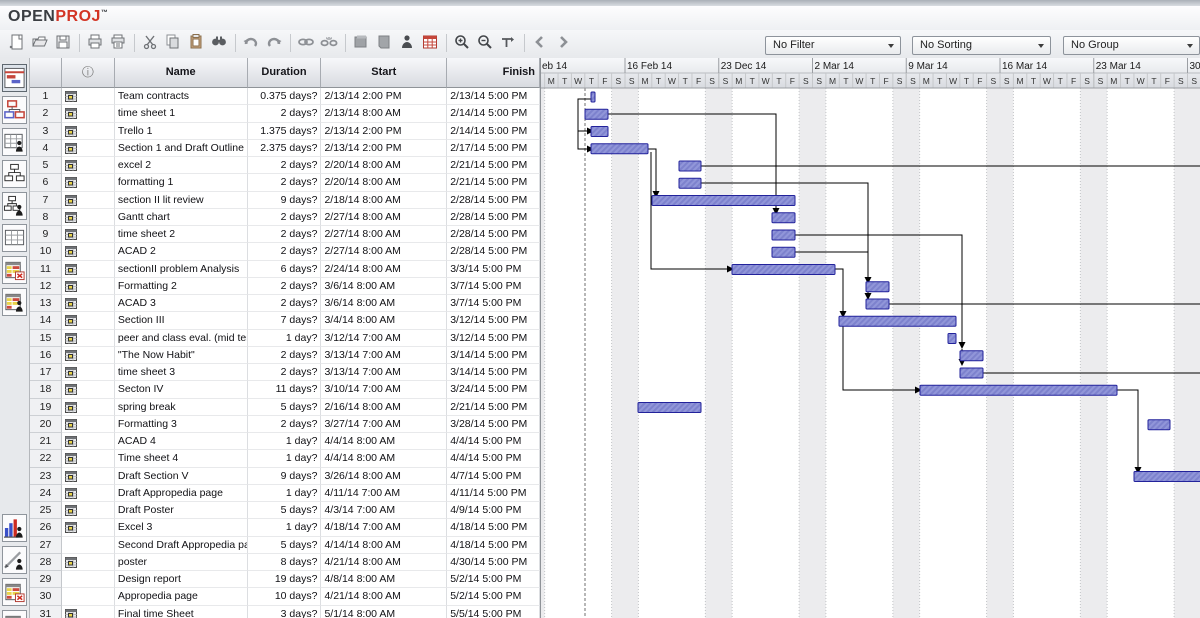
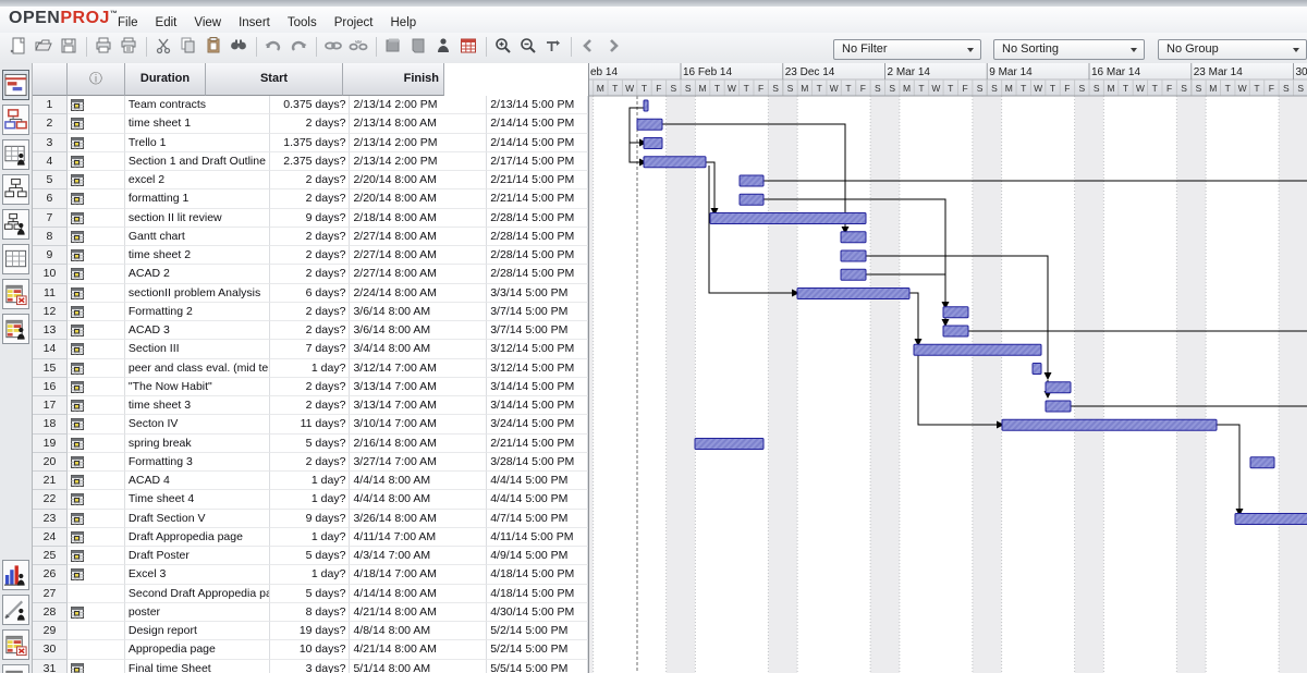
  OPENPROJ
+ File Edit View Insert Tools Project Help
  No Filter
  No Sorting
  No Group
  ⓘ
- Name
  Duration
  Start
  Finish
  1
  Team contracts
  0.375 days?
  2/13/14 2:00 PM
  2/13/14 5:00 PM
  2
  time sheet 1
  2 days?
  2/13/14 8:00 AM
  2/14/14 5:00 PM
  3
  Trello 1
  1.375 days?
  2/13/14 2:00 PM
  2/14/14 5:00 PM
  4
  Section 1 and Draft Outline
  2.375 days?
  2/13/14 2:00 PM
  2/17/14 5:00 PM
  5
  excel 2
  2 days?
  2/20/14 8:00 AM
  2/21/14 5:00 PM
  6
  formatting 1
  2 days?
  2/20/14 8:00 AM
  2/21/14 5:00 PM
  7
  section II lit review
  9 days?
  2/18/14 8:00 AM
  2/28/14 5:00 PM
  8
  Gantt chart
  2 days?
  2/27/14 8:00 AM
  2/28/14 5:00 PM
  9
  time sheet 2
  2 days?
  2/27/14 8:00 AM
  2/28/14 5:00 PM
  10
  ACAD 2
  2 days?
  2/27/14 8:00 AM
  2/28/14 5:00 PM
  11
  sectionII problem Analysis
  6 days?
  2/24/14 8:00 AM
  3/3/14 5:00 PM
  12
  Formatting 2
  2 days?
  3/6/14 8:00 AM
  3/7/14 5:00 PM
  13
  ACAD 3
  2 days?
  3/6/14 8:00 AM
  3/7/14 5:00 PM
  14
  Section III
  7 days?
  3/4/14 8:00 AM
  3/12/14 5:00 PM
  15
  peer and class eval. (mid te
  1 day?
  3/12/14 7:00 AM
  3/12/14 5:00 PM
  16
  "The Now Habit"
  2 days?
  3/13/14 7:00 AM
  3/14/14 5:00 PM
  17
  time sheet 3
  2 days?
  3/13/14 7:00 AM
  3/14/14 5:00 PM
  18
  Secton IV
  11 days?
  3/10/14 7:00 AM
  3/24/14 5:00 PM
  19
  spring break
  5 days?
  2/16/14 8:00 AM
  2/21/14 5:00 PM
  20
  Formatting 3
  2 days?
  3/27/14 7:00 AM
  3/28/14 5:00 PM
  21
  ACAD 4
  1 day?
  4/4/14 8:00 AM
  4/4/14 5:00 PM
  22
  Time sheet 4
  1 day?
  4/4/14 8:00 AM
  4/4/14 5:00 PM
  23
  Draft Section V
  9 days?
  3/26/14 8:00 AM
  4/7/14 5:00 PM
  24
  Draft Appropedia page
  1 day?
  4/11/14 7:00 AM
  4/11/14 5:00 PM
  25
  Draft Poster
  5 days?
  4/3/14 7:00 AM
  4/9/14 5:00 PM
  26
  Excel 3
  1 day?
  4/18/14 7:00 AM
  4/18/14 5:00 PM
  27
  Second Draft Appropedia pa
  5 days?
  4/14/14 8:00 AM
  4/18/14 5:00 PM
  28
  poster
  8 days?
  4/21/14 8:00 AM
  4/30/14 5:00 PM
  29
  Design report
  19 days?
  4/8/14 8:00 AM
  5/2/14 5:00 PM
  30
  Appropedia page
  10 days?
  4/21/14 8:00 AM
  5/2/14 5:00 PM
  31
  Final time Sheet
  3 days?
  5/1/14 8:00 AM
  5/5/14 5:00 PM
  eb 14
  M
  T
  W
  T
  F
  S
  16 Feb 14
  S
  M
  T
  W
  T
  F
  S
  23 Dec 14
  S
  M
  T
  W
  T
  F
  S
  2 Mar 14
  S
  M
  T
  W
  T
  F
  S
  9 Mar 14
  S
  M
  T
  W
  T
  F
  S
  16 Mar 14
  S
  M
  T
  W
  T
  F
  S
  23 Mar 14
  S
  M
  T
  W
  T
  F
  S
  30
  S
